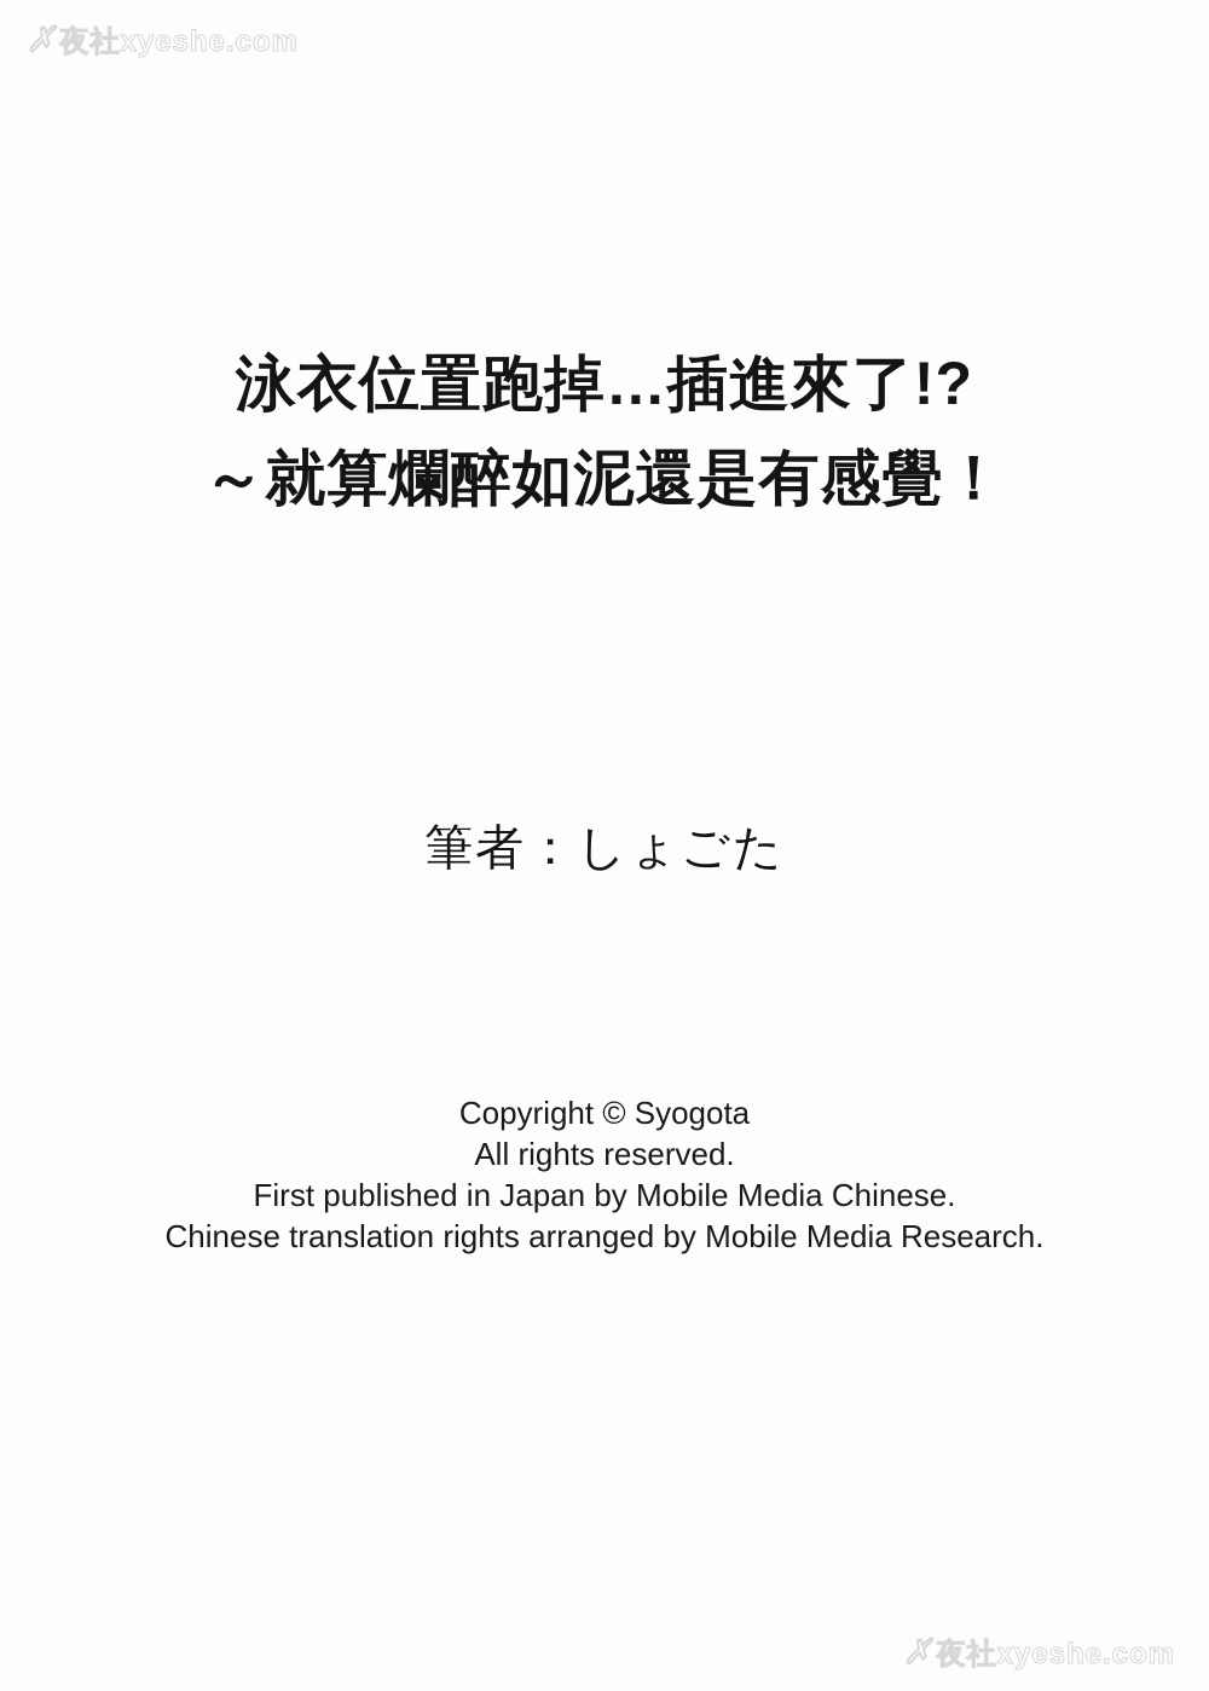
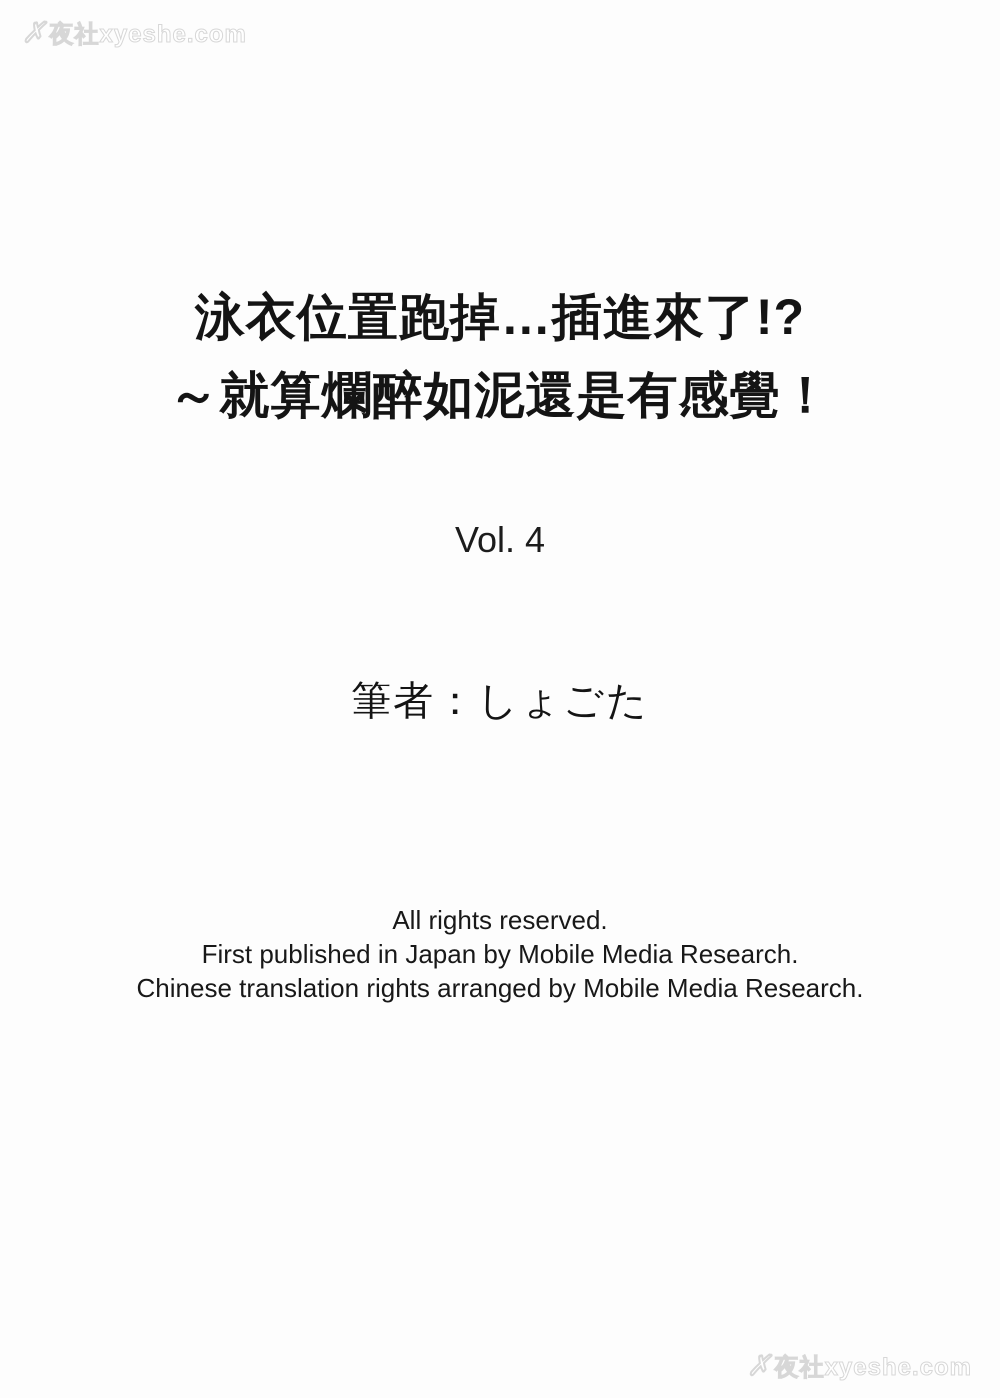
  ✗夜社xyeshe.com
  泳衣位置跑掉…插進來了!?
  ～就算爛醉如泥還是有感覺！
+ Vol. 4
  筆者：しょごた
- Copyright © Syogota
  All rights reserved.
- First published in Japan by Mobile Media Chinese.
+ First published in Japan by Mobile Media Research.
  Chinese translation rights arranged by Mobile Media Research.
  ✗夜社xyeshe.com
